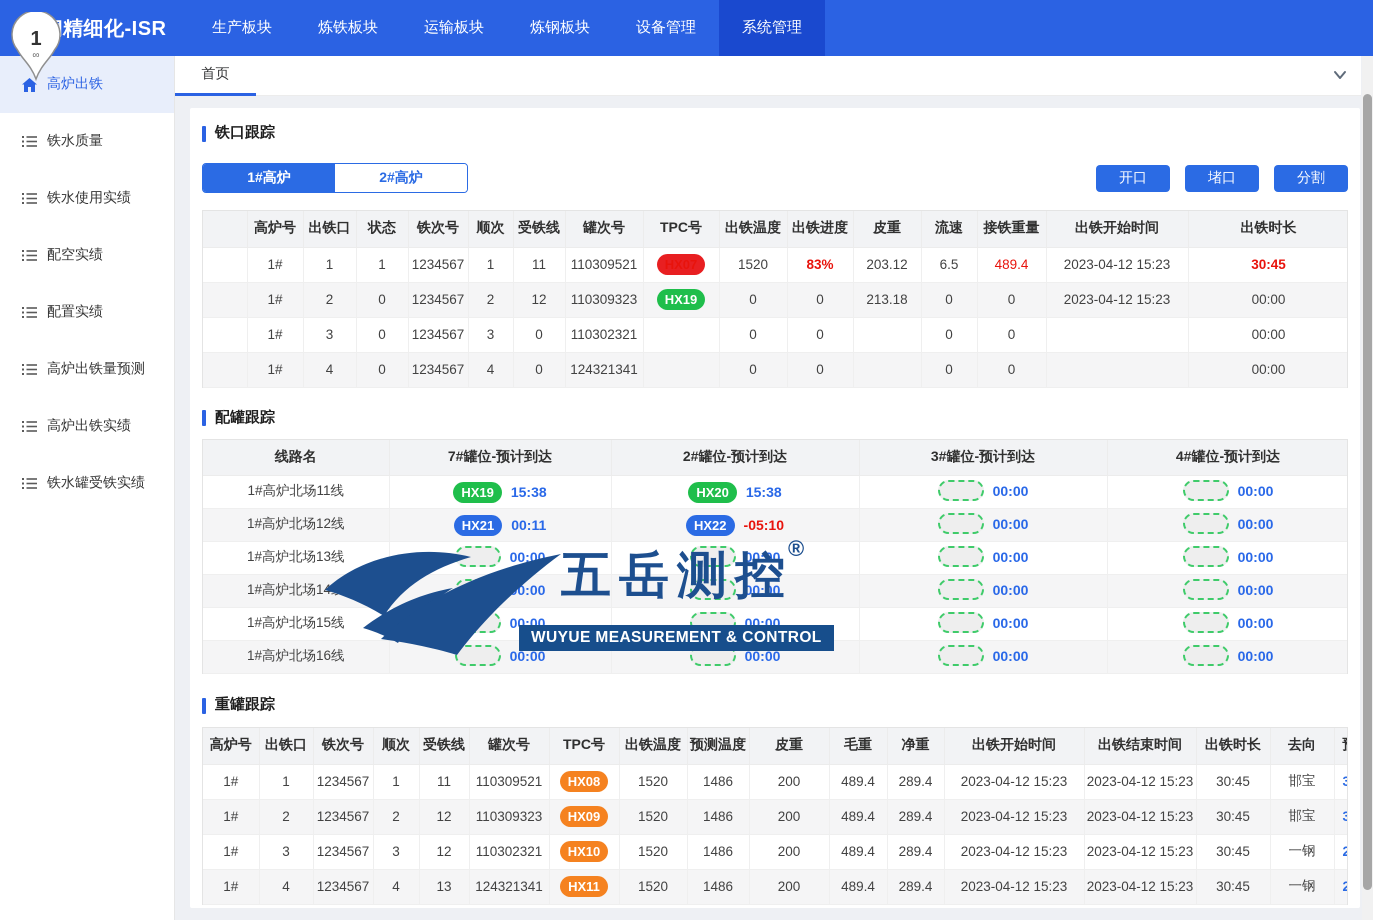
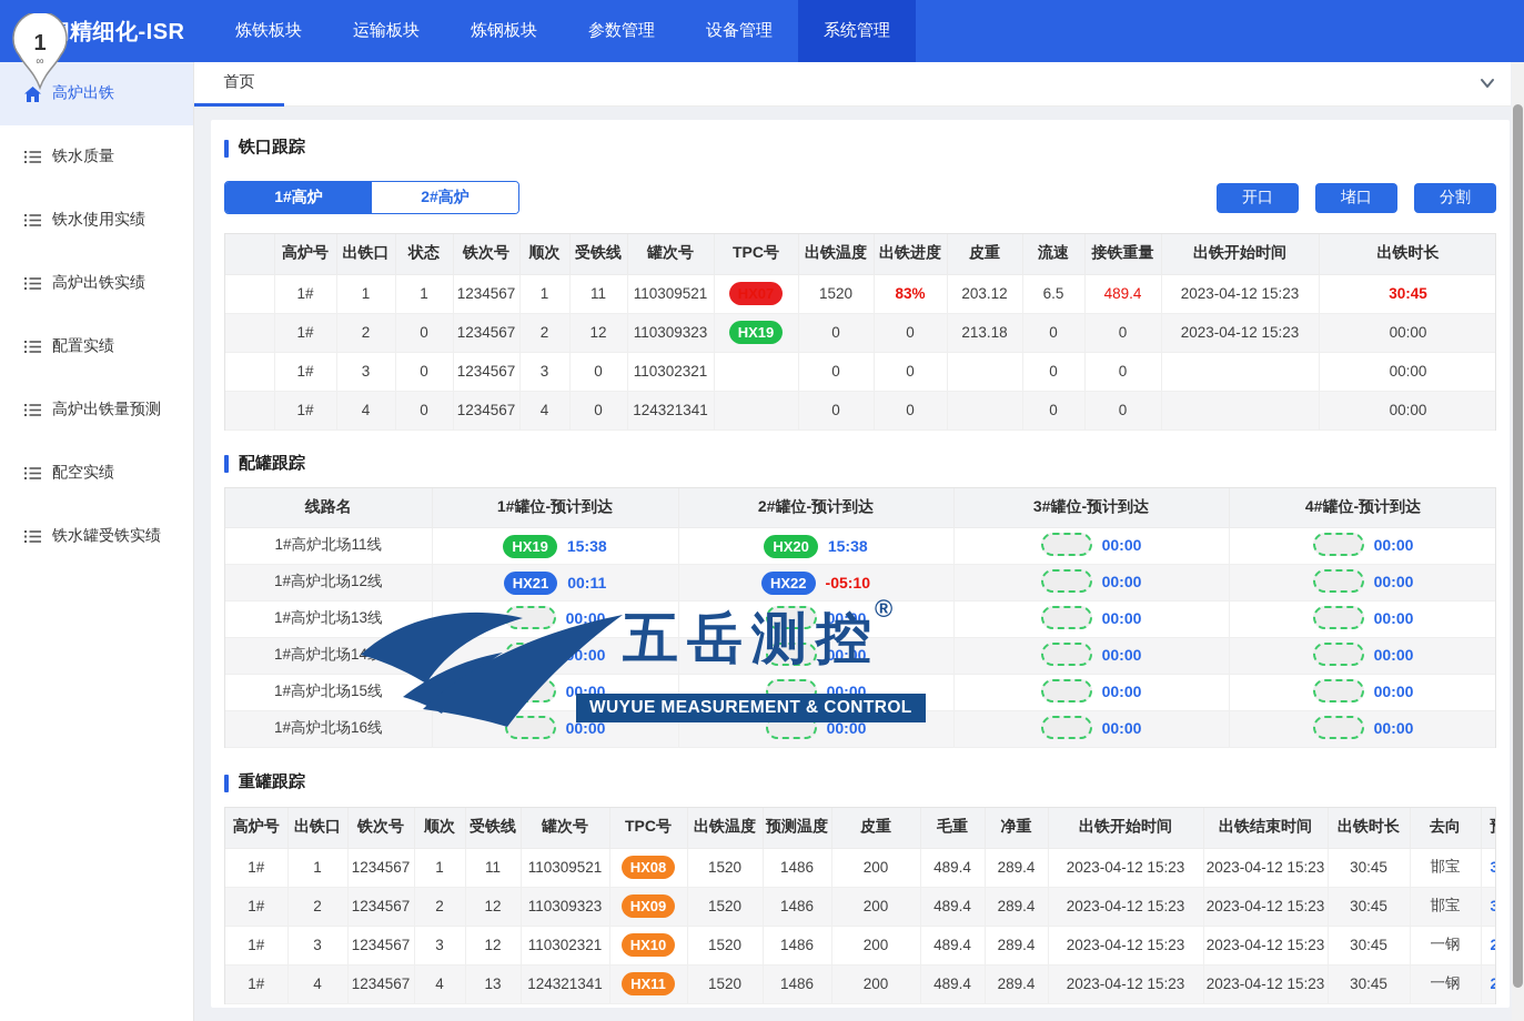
  精细化-ISR
- 生产板块
  炼铁板块
  运输板块
  炼钢板块
+ 参数管理
  设备管理
  系统管理
  高炉出铁
  铁水质量
  铁水使用实绩
- 配空实绩
+ 高炉出铁实绩
  配置实绩
  高炉出铁量预测
- 高炉出铁实绩
+ 配空实绩
  铁水罐受铁实绩
  首页
  铁口跟踪
  1#高炉
  2#高炉
  开口
  堵口
  分割
  	高炉号	出铁口	状态	铁次号	顺次	受铁线	罐次号	TPC号	出铁温度	出铁进度	皮重	流速	接铁重量	出铁开始时间	出铁时长
  	1#	1	1	1234567	1	11	110309521		1520	83%	203.12	6.5	489.4	2023-04-12 15:23	30:45
  	1#	2	0	1234567	2	12	110309323	HX19	0	0	213.18	0	0	2023-04-12 15:23	00:00
  	1#	3	0	1234567	3	0	110302321		0	0		0	0		00:00
  	1#	4	0	1234567	4	0	124321341		0	0		0	0		00:00
  配罐跟踪
- 线路名	7#罐位-预计到达	2#罐位-预计到达	3#罐位-预计到达	4#罐位-预计到达
+ 线路名	1#罐位-预计到达	2#罐位-预计到达	3#罐位-预计到达	4#罐位-预计到达
  1#高炉北场11线	HX19 15:38	HX20 15:38	00:00	00:00
  1#高炉北场12线	HX21 00:11	HX22 -05:10	00:00	00:00
  1#高炉北场13线	00:00	00:00	00:00	00:00
  1#高炉北场1	0:00	00:00	00:00	00:00
  1#高炉北场15线	00:00	00:00	00:00	00:00
  1#高炉北场16线	00:00	00:00	00:00	00:00
  重罐跟踪
  高炉号	出铁口	铁次号	顺次	受铁线	罐次号	TPC号	出铁温度	预测温度	皮重	毛重	净重	出铁开始时间	出铁结束时间	出铁时长	去向
  1#	1	1234567	1	11	110309521	HX08	1520	1486	200	489.4	289.4	2023-04-12 15:23	2023-04-12 15:23	30:45	邯宝	3
  1#	2	1234567	2	12	110309323	HX09	1520	1486	200	489.4	289.4	2023-04-12 15:23	2023-04-12 15:23	30:45	邯宝	3
  1#	3	1234567	3	12	110302321	HX10	1520	1486	200	489.4	289.4	2023-04-12 15:23	2023-04-12 15:23	30:45	一钢	2
  1#	4	1234567	4	13	124321341	HX11	1520	1486	200	489.4	289.4	2023-04-12 15:23	2023-04-12 15:23	30:45	一钢	2
  五岳测控
  ®
  WUYUE MEASUREMENT & CONTROL
  1
  ∞
